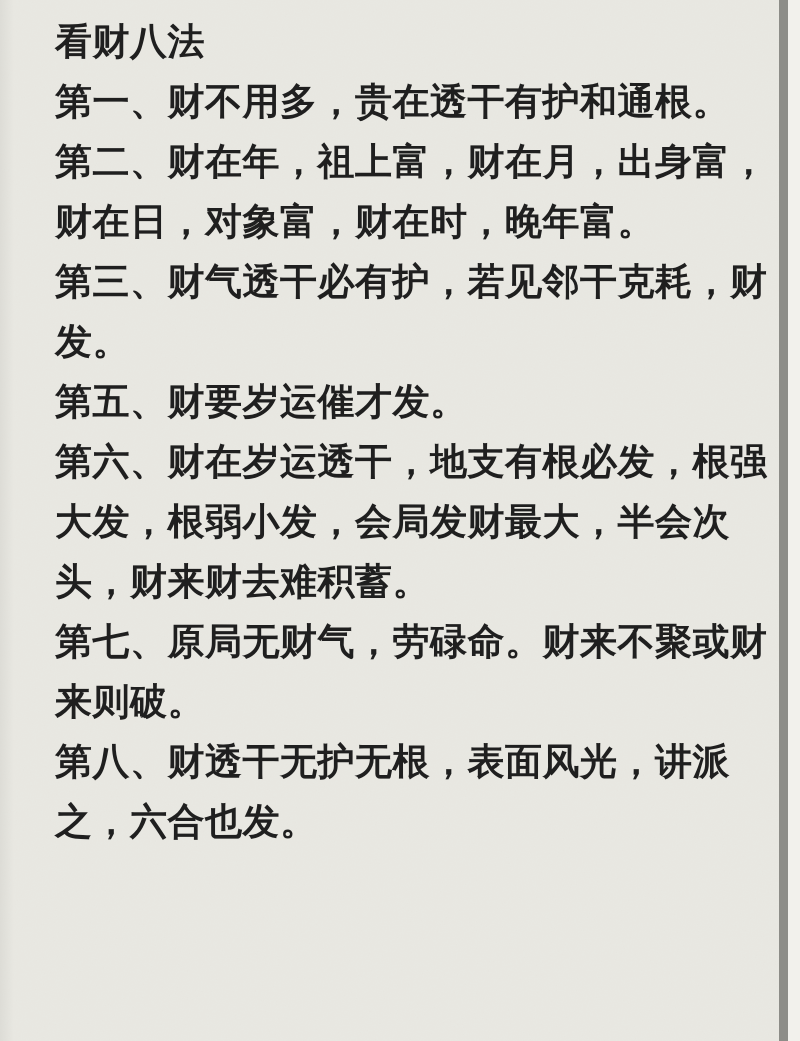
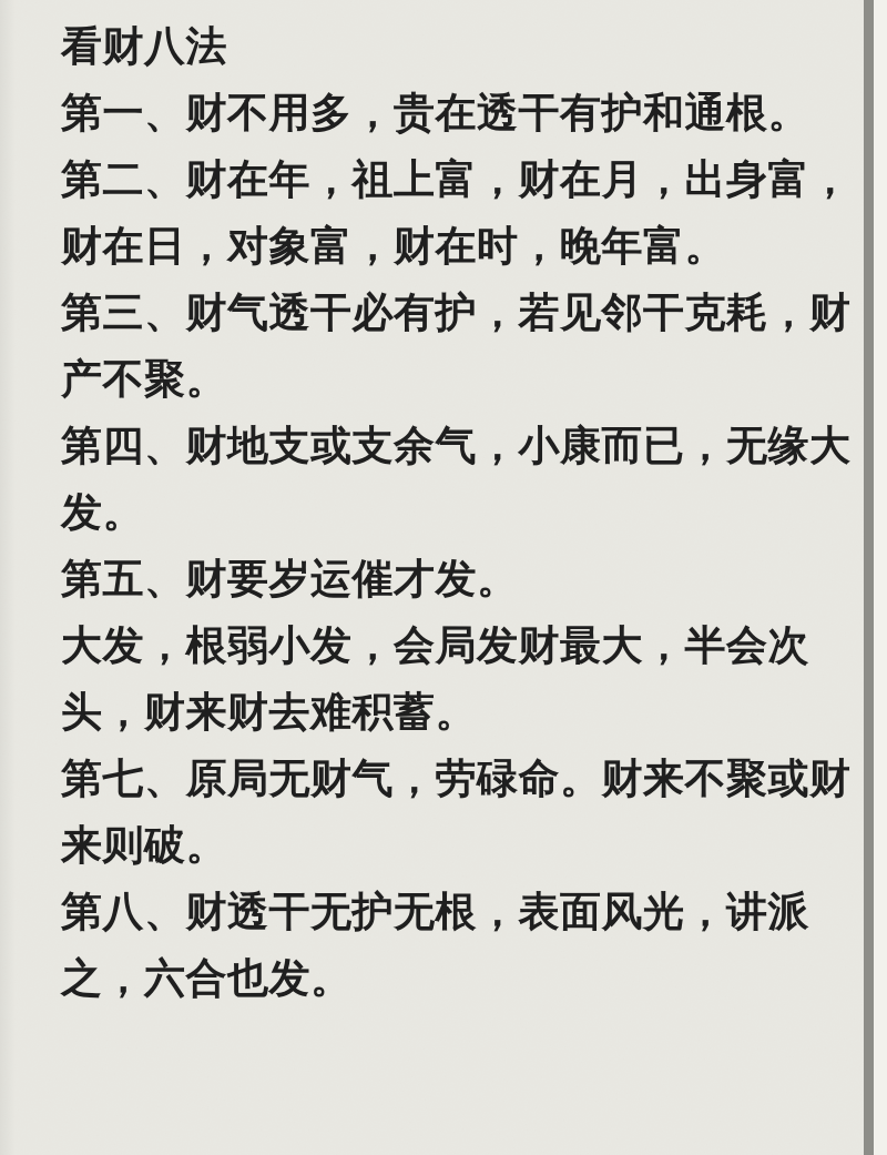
  看财八法
  第一、财不用多，贵在透干有护和通根。
  第二、财在年，祖上富，财在月，出身富，
  财在日，对象富，财在时，晚年富。
  第三、财气透干必有护，若见邻干克耗，财
+ 产不聚。
+ 第四、财地支或支余气，小康而已，无缘大
  发。
  第五、财要岁运催才发。
- 第六、财在岁运透干，地支有根必发，根强
  大发，根弱小发，会局发财最大，半会次
  头，财来财去难积蓄。
  第七、原局无财气，劳碌命。财来不聚或财
  来则破。
  第八、财透干无护无根，表面风光，讲派
  之，六合也发。
